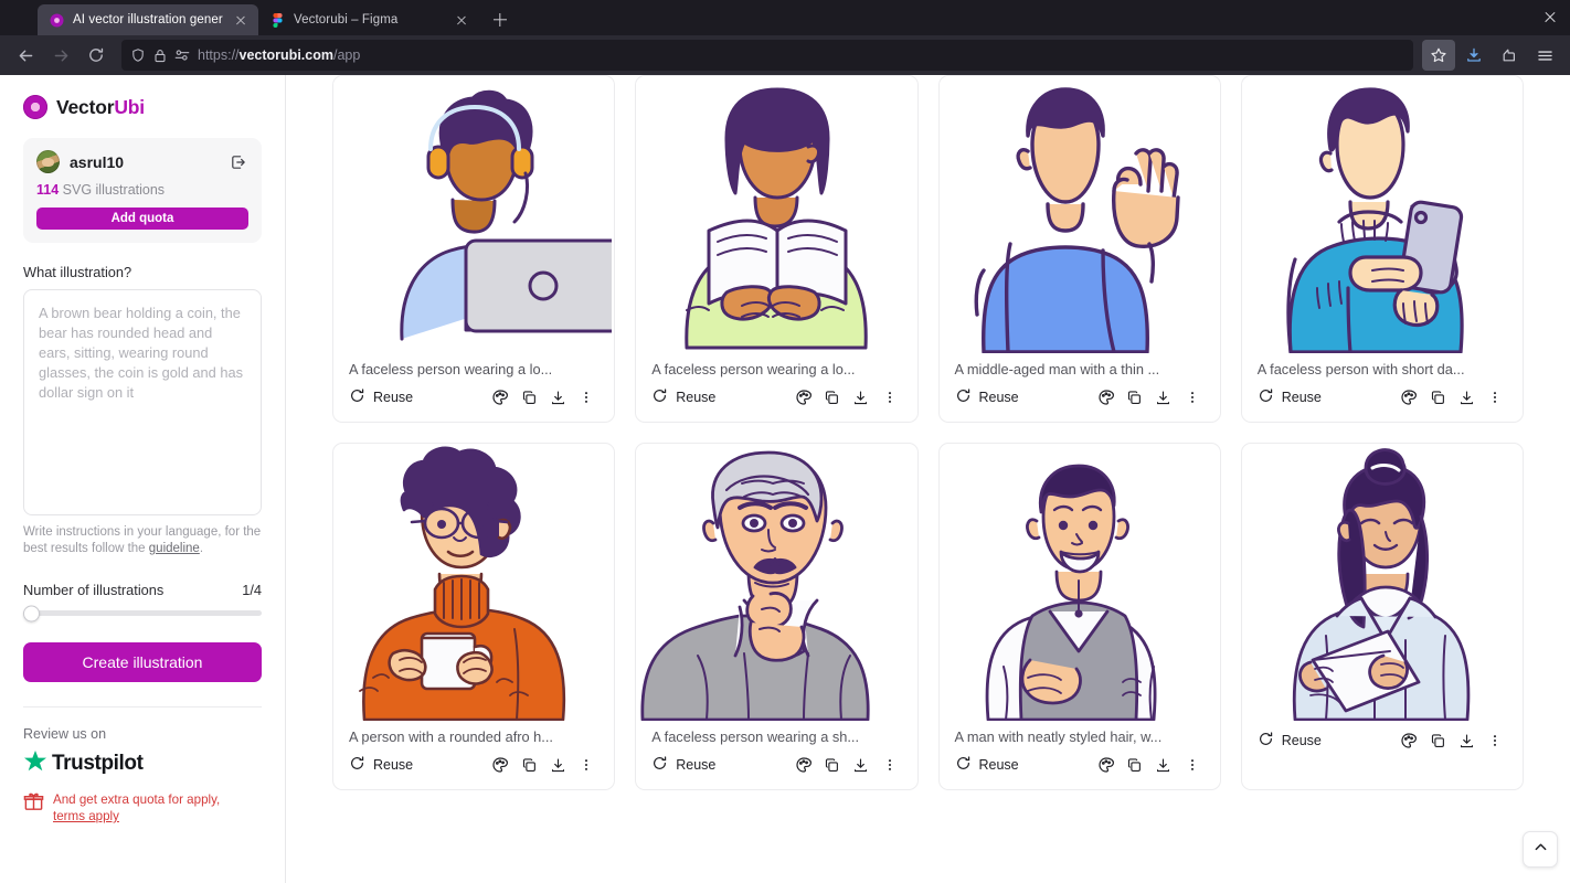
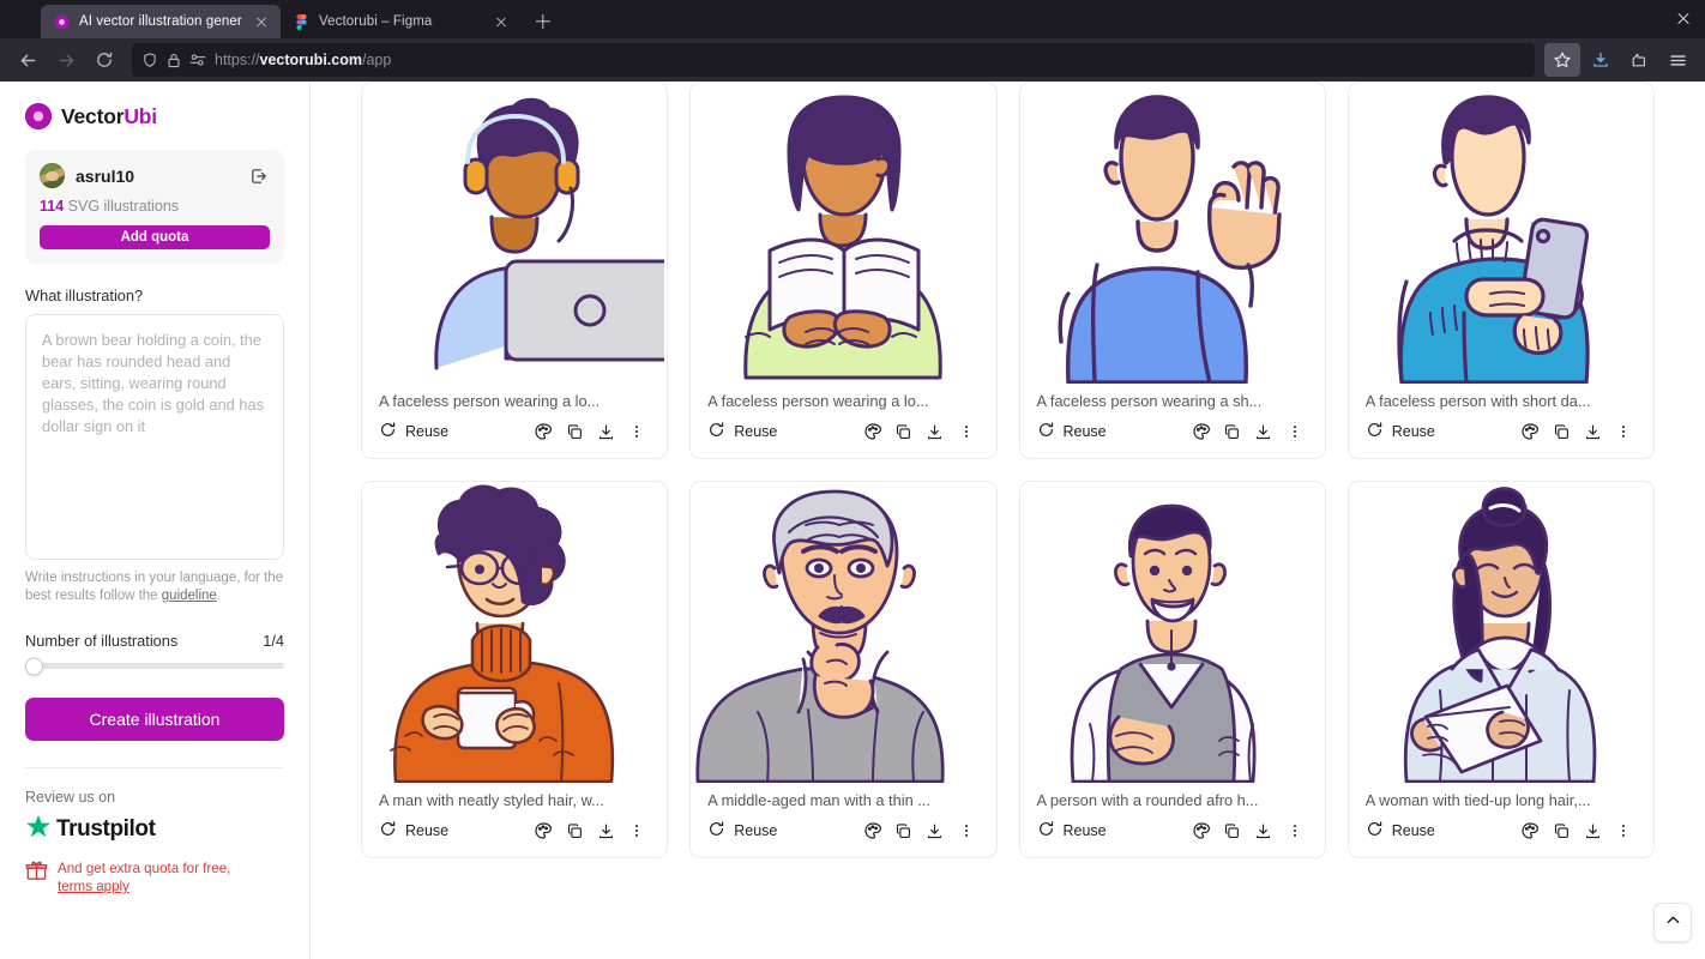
  AI vector illustration gener
  Vectorubi – Figma
  https://vectorubi.com/app
  VectorUbi
  asrul10
  114 SVG illustrations
  Add quota
  What illustration?
  Write instructions in your language, for the best results follow the guideline.
  Number of illustrations
  1/4
  Create illustration
  Review us on
  Trustpilot
- And get extra quota for apply,
+ And get extra quota for free,
  terms apply
  A faceless person wearing a lo...
  Reuse
  A faceless person wearing a lo...
  Reuse
- A middle-aged man with a thin ...
+ A faceless person wearing a sh...
  Reuse
  A faceless person with short da...
  Reuse
- A person with a rounded afro h...
+ A man with neatly styled hair, w...
  Reuse
- A faceless person wearing a sh...
+ A middle-aged man with a thin ...
  Reuse
- A man with neatly styled hair, w...
+ A person with a rounded afro h...
  Reuse
+ A woman with tied-up long hair,...
  Reuse
